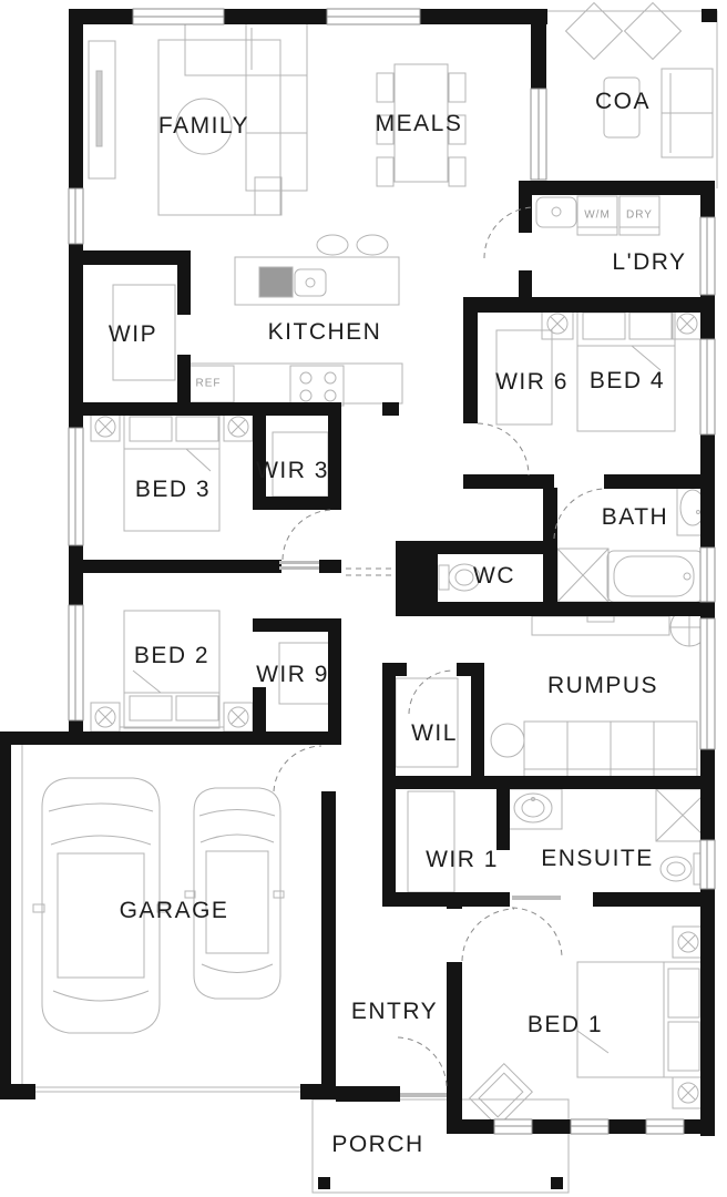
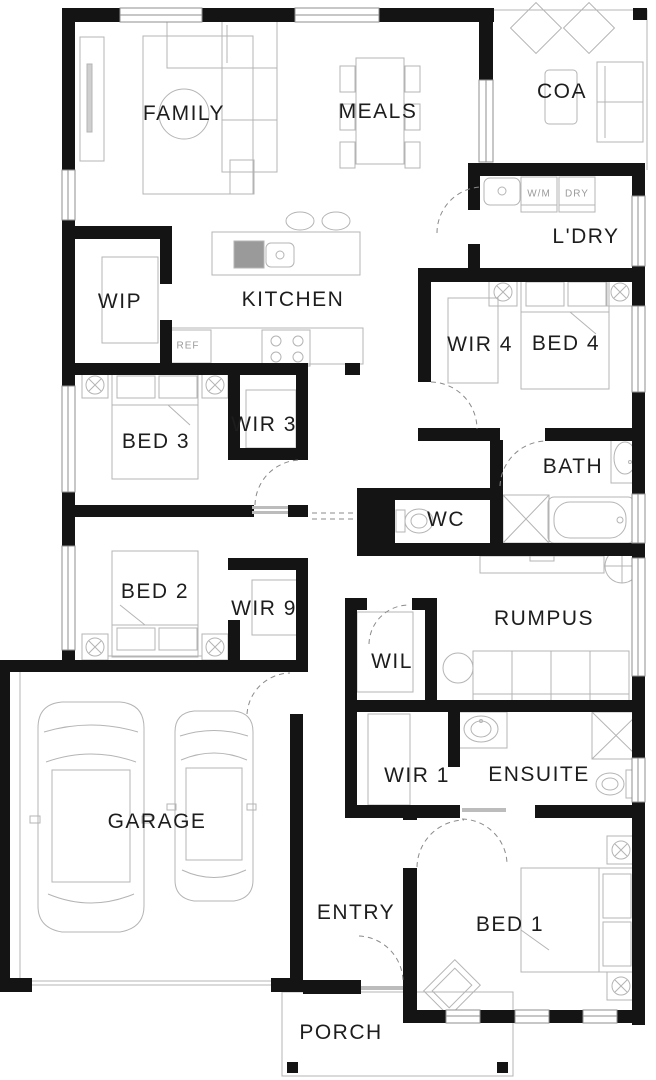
  FAMILY
  MEALS
  COA
  L'DRY
  W/M
  DRY
  WIP
  KITCHEN
  REF
- WIR 6
+ WIR 4
  BED 4
  BED 3
  WIR 3
  BATH
  WC
  BED 2
  WIR 9
  RUMPUS
  WIL
  GARAGE
  WIR 1
  ENSUITE
  ENTRY
  BED 1
  PORCH
